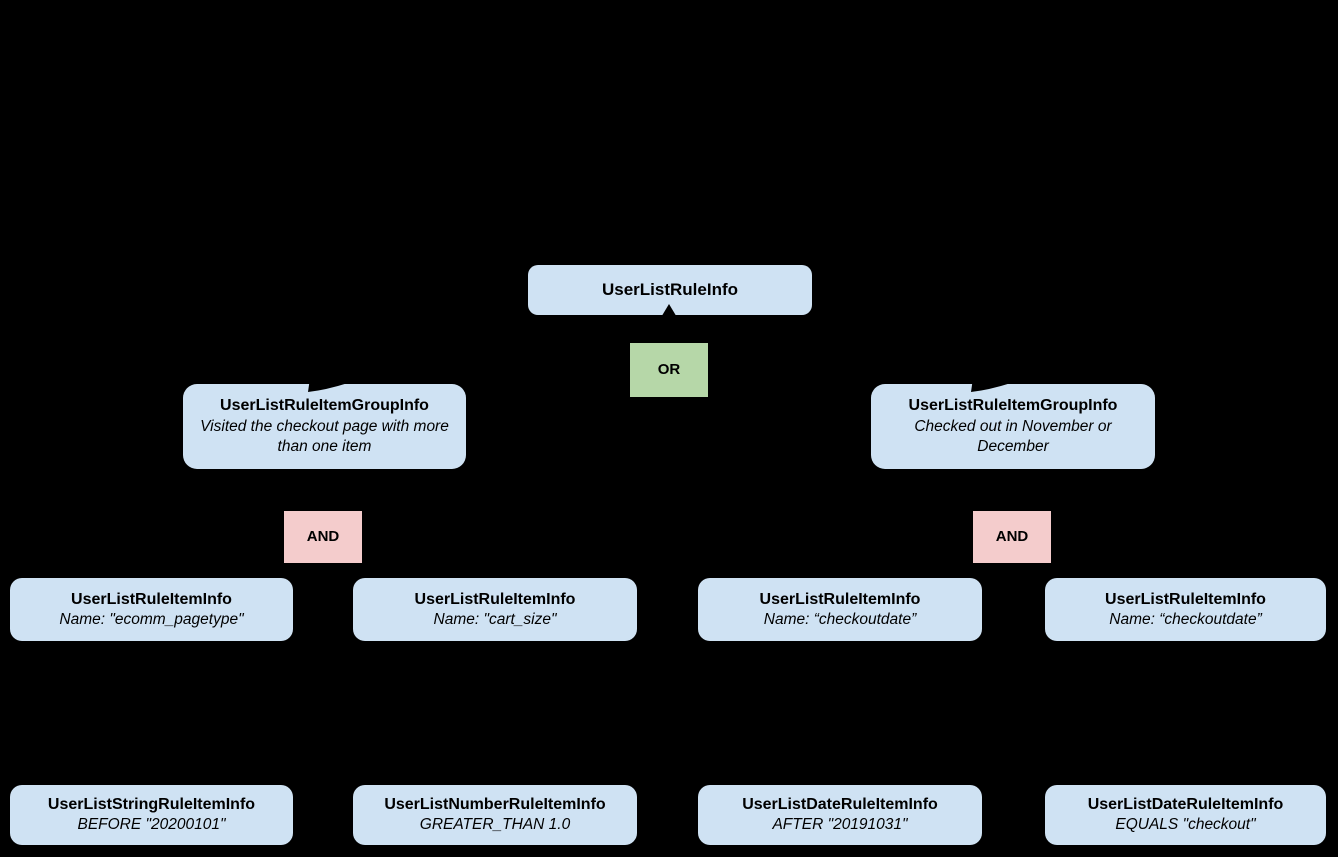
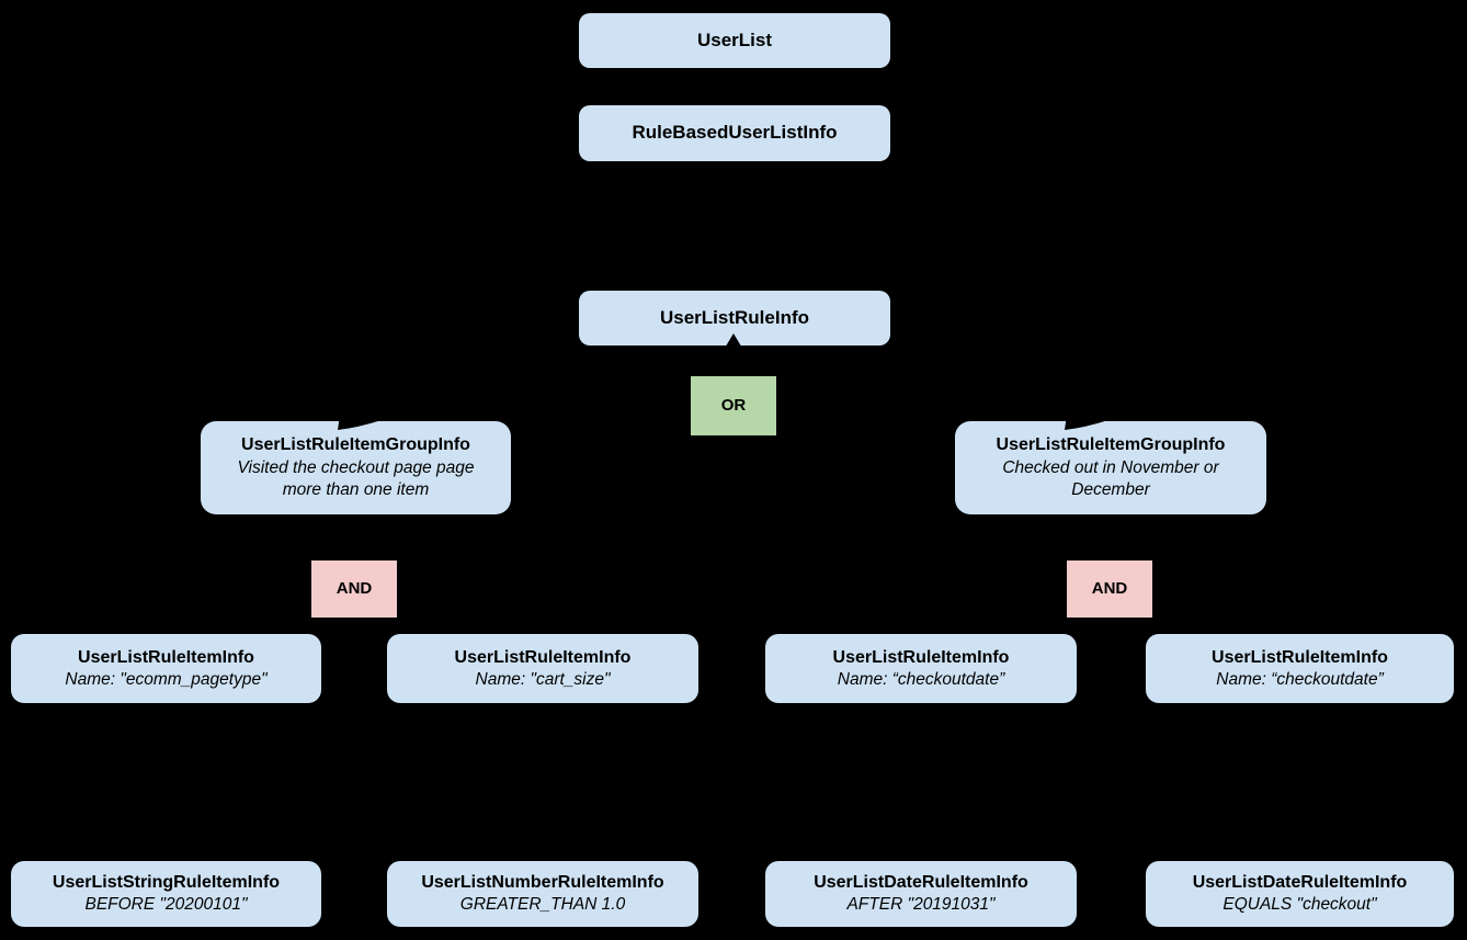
+ UserList
+ RuleBasedUserListInfo
  UserListRuleInfo
  OR
  UserListRuleItemGroupInfo
- Visited the checkout page with more than one item
+ Visited the checkout page page more than one item
  UserListRuleItemGroupInfo
  Checked out in November or December
  AND
  AND
  UserListRuleItemInfo
  Name: "ecomm_pagetype"
  UserListRuleItemInfo
  Name: "cart_size"
  UserListRuleItemInfo
  Name: “checkoutdate”
  UserListRuleItemInfo
  Name: “checkoutdate”
  UserListStringRuleItemInfo
  BEFORE "20200101"
  UserListNumberRuleItemInfo
  GREATER_THAN 1.0
  UserListDateRuleItemInfo
  AFTER "20191031"
  UserListDateRuleItemInfo
  EQUALS "checkout"
